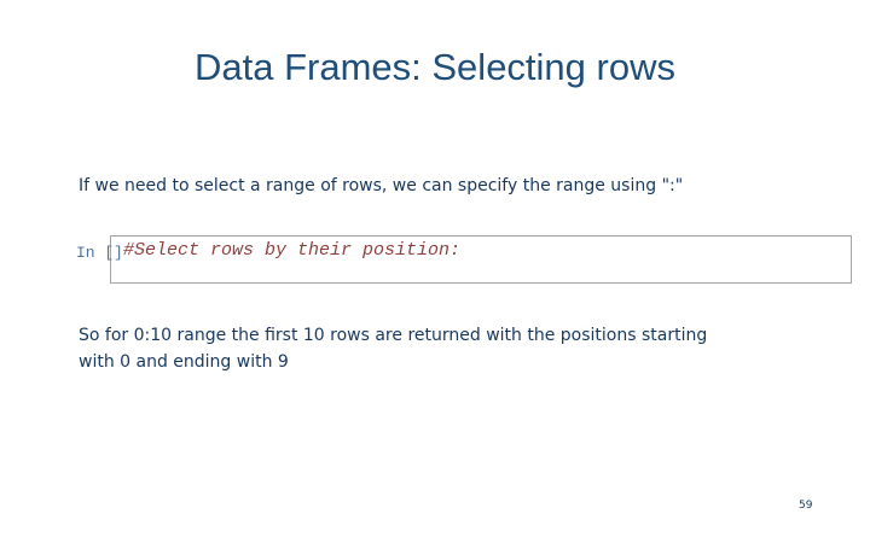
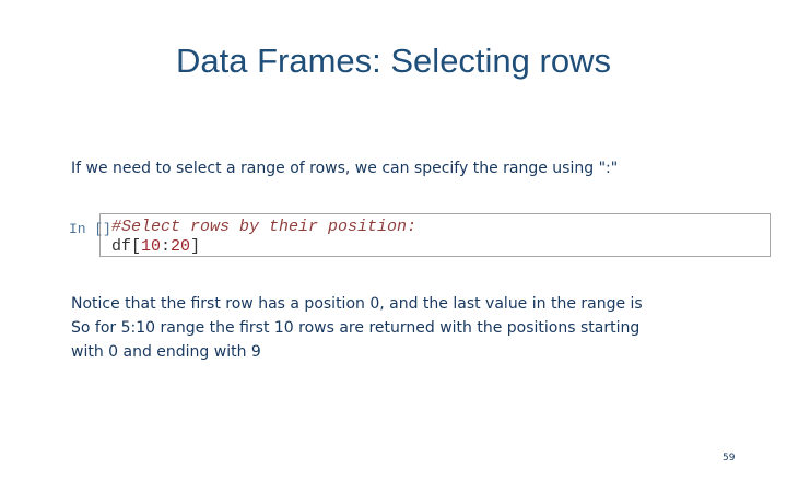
  Data Frames: Selecting rows
  If we need to select a range of rows, we can specify the range using ":"
  In [
  ]
  #Select rows by their position:
+ df[10:20]
+ Notice that the first row has a position 0, and the last value in the range is
- So for 0:10 range the first 10 rows are returned with the positions starting
+ So for 5:10 range the first 10 rows are returned with the positions starting
  with 0 and ending with 9
  59
